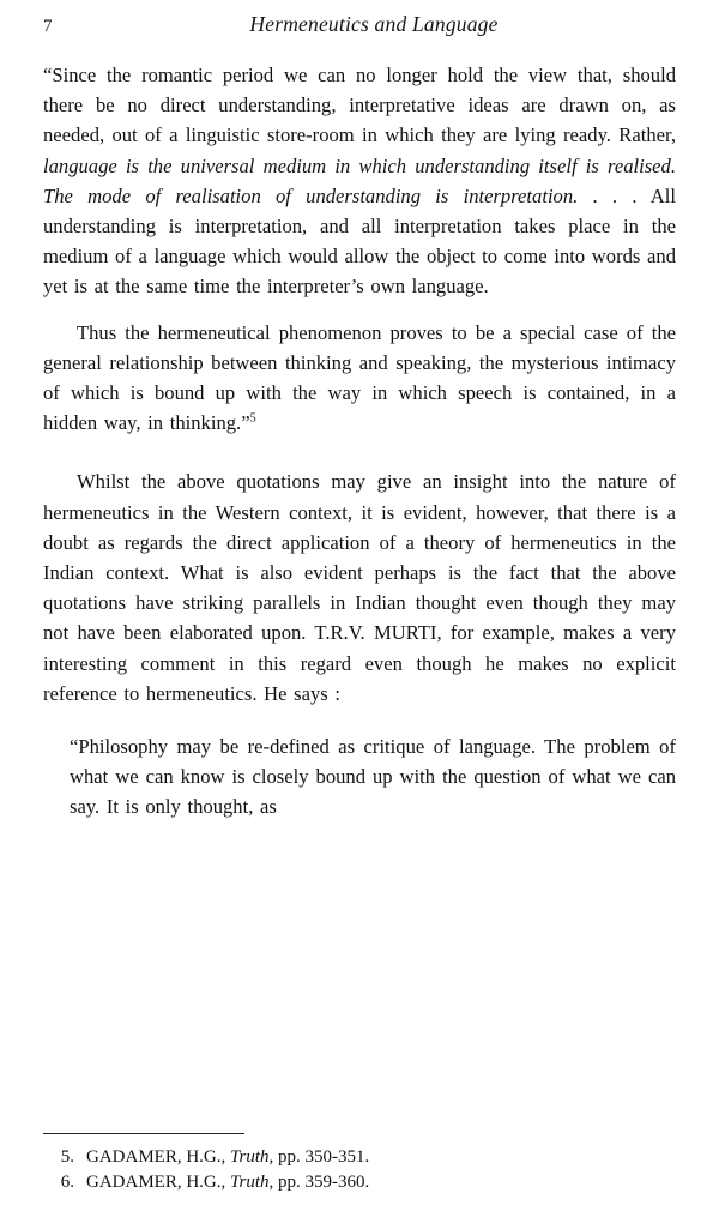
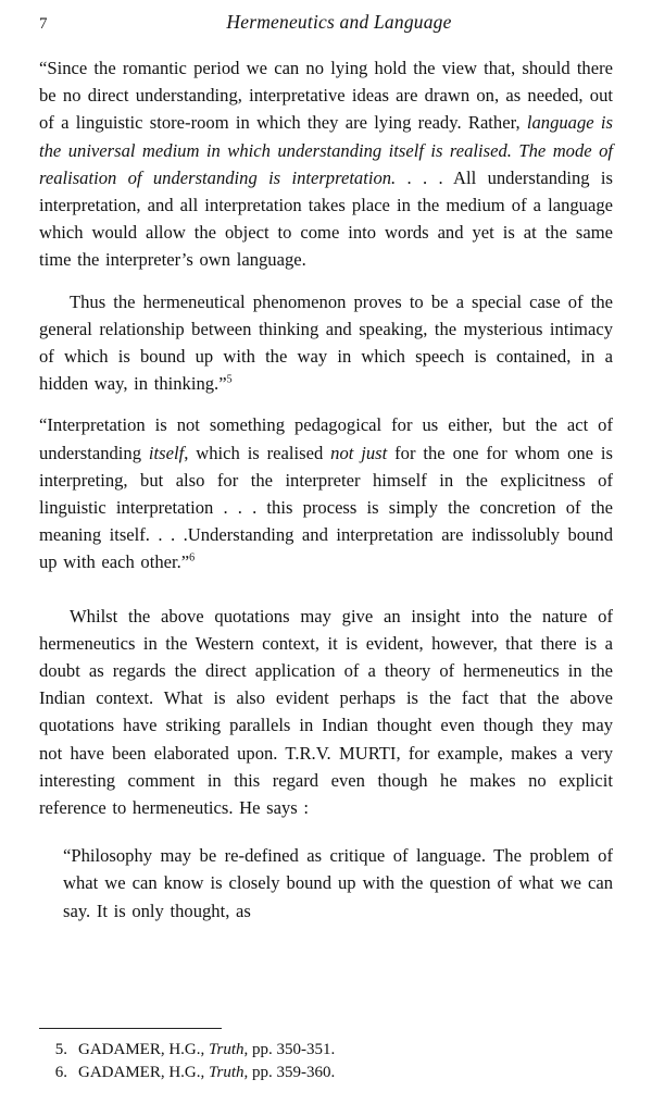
  7
  Hermeneutics and Language
- “Since the romantic period we can no longer hold the view that, should there be no direct understanding, interpretative ideas are drawn on, as needed, out of a linguistic store-room in which they are lying ready. Rather, language is the universal medium in which understanding itself is realised. The mode of realisation of understanding is interpretation. . . . All understanding is interpretation, and all interpretation takes place in the medium of a language which would allow the object to come into words and yet is at the same time the interpreter’s own language.
+ “Since the romantic period we can no lying hold the view that, should there be no direct understanding, interpretative ideas are drawn on, as needed, out of a linguistic store-room in which they are lying ready. Rather, language is the universal medium in which understanding itself is realised. The mode of realisation of understanding is interpretation. . . . All understanding is interpretation, and all interpretation takes place in the medium of a language which would allow the object to come into words and yet is at the same time the interpreter’s own language.
  Thus the hermeneutical phenomenon proves to be a special case of the general relationship between thinking and speaking, the mysterious intimacy of which is bound up with the way in which speech is contained, in a hidden way, in thinking.”5
+ “Interpretation is not something pedagogical for us either, but the act of understanding itself, which is realised not just for the one for whom one is interpreting, but also for the interpreter himself in the explicitness of linguistic interpretation . . . this process is simply the concretion of the meaning itself. . . .Understanding and interpretation are indissolubly bound up with each other.”6
  Whilst the above quotations may give an insight into the nature of hermeneutics in the Western context, it is evident, however, that there is a doubt as regards the direct application of a theory of hermeneutics in the Indian context. What is also evident perhaps is the fact that the above quotations have striking parallels in Indian thought even though they may not have been elaborated upon. T.R.V. MURTI, for example, makes a very interesting comment in this regard even though he makes no explicit reference to hermeneutics. He says :
  “Philosophy may be re-defined as critique of language. The problem of what we can know is closely bound up with the question of what we can say. It is only thought, as
  5.
  GADAMER, H.G., Truth, pp. 350-351.
  6.
  GADAMER, H.G., Truth, pp. 359-360.
